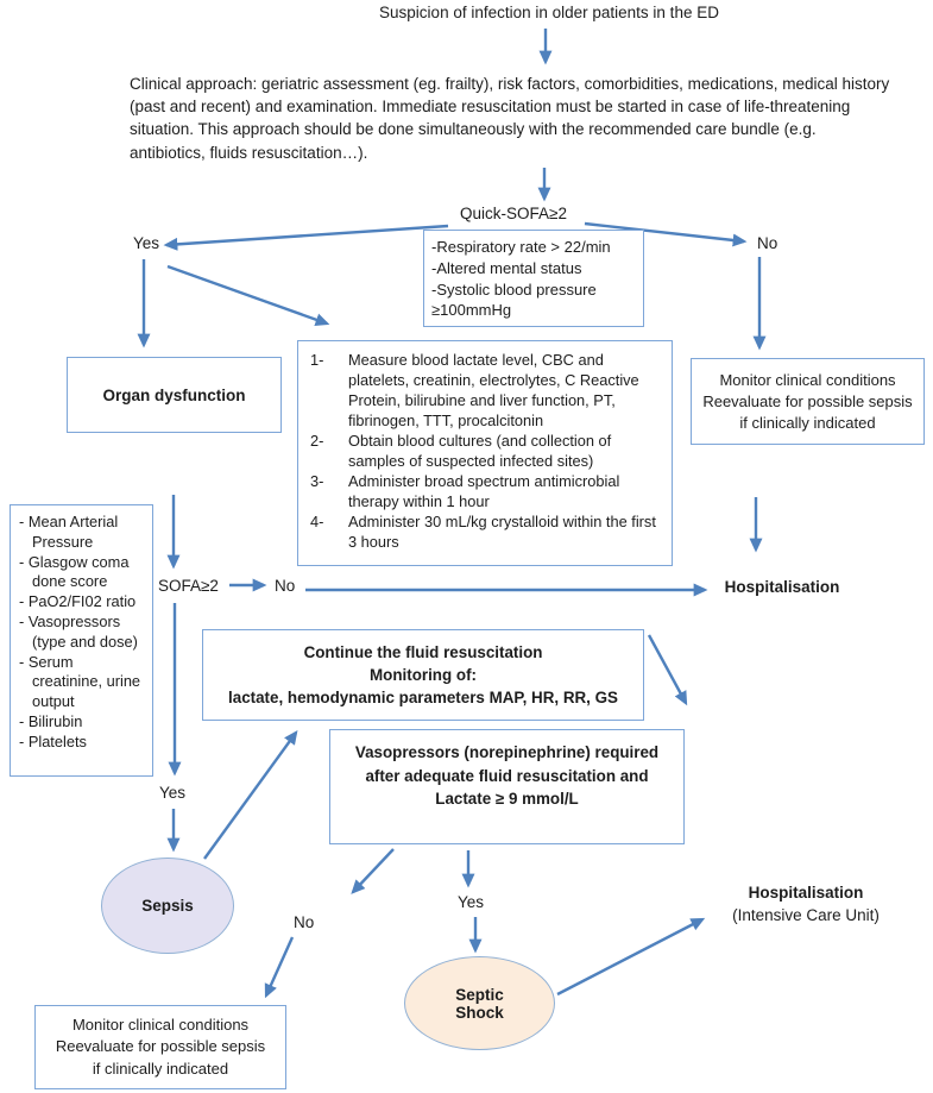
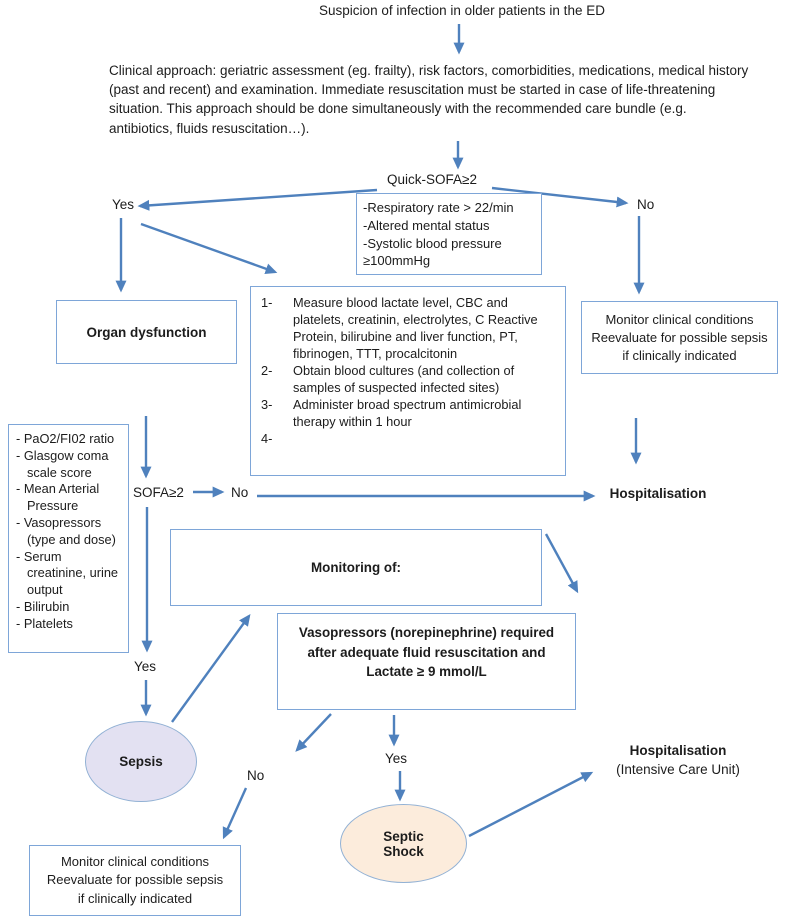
  Suspicion of infection in older patients in the ED
  Clinical approach: geriatric assessment (eg. frailty), risk factors, comorbidities, medications, medical history (past and recent) and examination. Immediate resuscitation must be started in case of life-threatening situation. This approach should be done simultaneously with the recommended care bundle (e.g. antibiotics, fluids resuscitation…).
  Quick-SOFA≥2
  -Respiratory rate > 22/min
  -Altered mental status
  -Systolic blood pressure ≥100mmHg
  Yes
  No
  Organ dysfunction
  1-
  Measure blood lactate level, CBC and platelets, creatinin, electrolytes, C Reactive Protein, bilirubine and liver function, PT, fibrinogen, TTT, procalcitonin
  2-
  Obtain blood cultures (and collection of samples of suspected infected sites)
  3-
  Administer broad spectrum antimicrobial therapy within 1 hour
  4-
- Administer 30 mL/kg crystalloid within the first 3 hours
  Monitor clinical conditions
  Reevaluate for possible sepsis
  if clinically indicated
  Hospitalisation
- - Mean Arterial Pressure
+ - PaO2/FI02 ratio
- - Glasgow coma done score
+ - Glasgow coma scale score
- - PaO2/FI02 ratio
+ - Mean Arterial Pressure
  - Vasopressors (type and dose)
  - Serum creatinine, urine output
  - Bilirubin
  - Platelets
  SOFA≥2
  No
  Yes
- Continue the fluid resuscitation
  Monitoring of:
- lactate, hemodynamic parameters MAP, HR, RR, GS
  Vasopressors (norepinephrine) required
  after adequate fluid resuscitation and
  Lactate ≥ 9 mmol/L
  Sepsis
  No
  Yes
  Septic Shock
  Hospitalisation
  (Intensive Care Unit)
  Monitor clinical conditions
  Reevaluate for possible sepsis
  if clinically indicated
